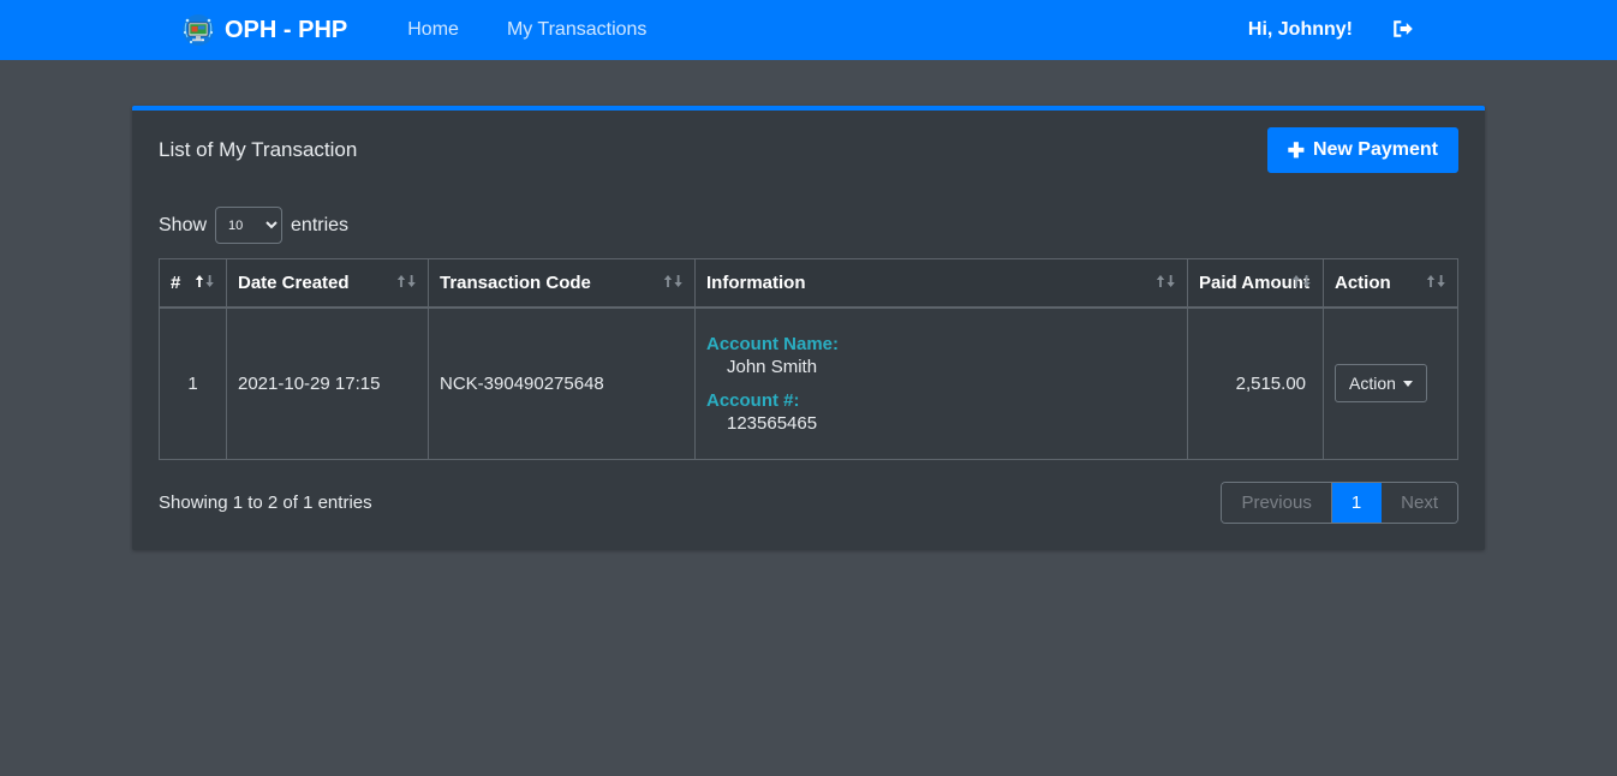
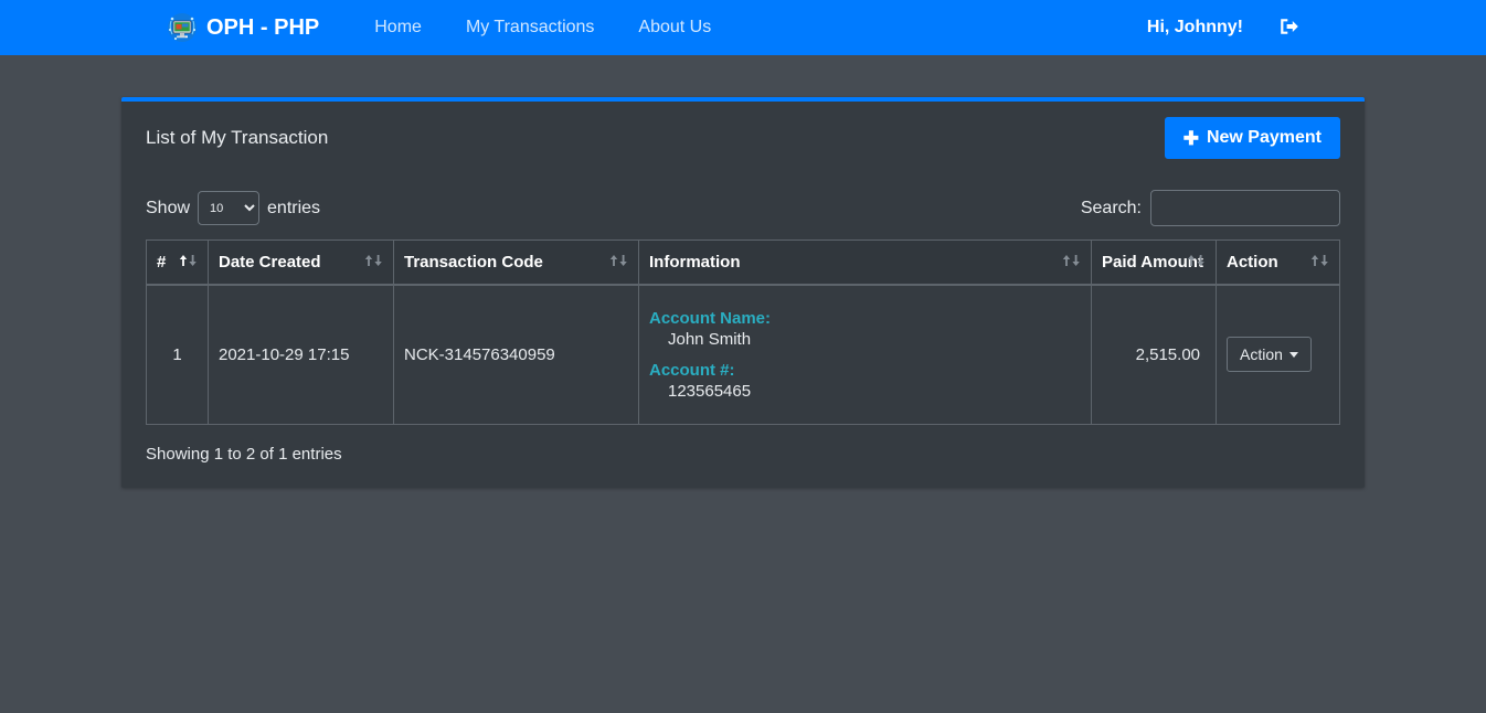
  OPH - PHP
  Home
  My Transactions
+ About Us
  Hi, Johnny!
  List of My Transaction
  ✚
  New Payment
  Show
  10
  entries
+ Search:
  #	Date Created	Transaction Code	Information	Paid Amoun	Action
- 1	2021-10-29 17:15	NCK-390490275648	Account Name: John Smith Account #: 123565465	2,515.00	Action
+ 1	2021-10-29 17:15	NCK-314576340959	Account Name: John Smith Account #: 123565465	2,515.00	Action
  Showing 1 to 2 of 1 entries
- Previous
- 1
- Next
